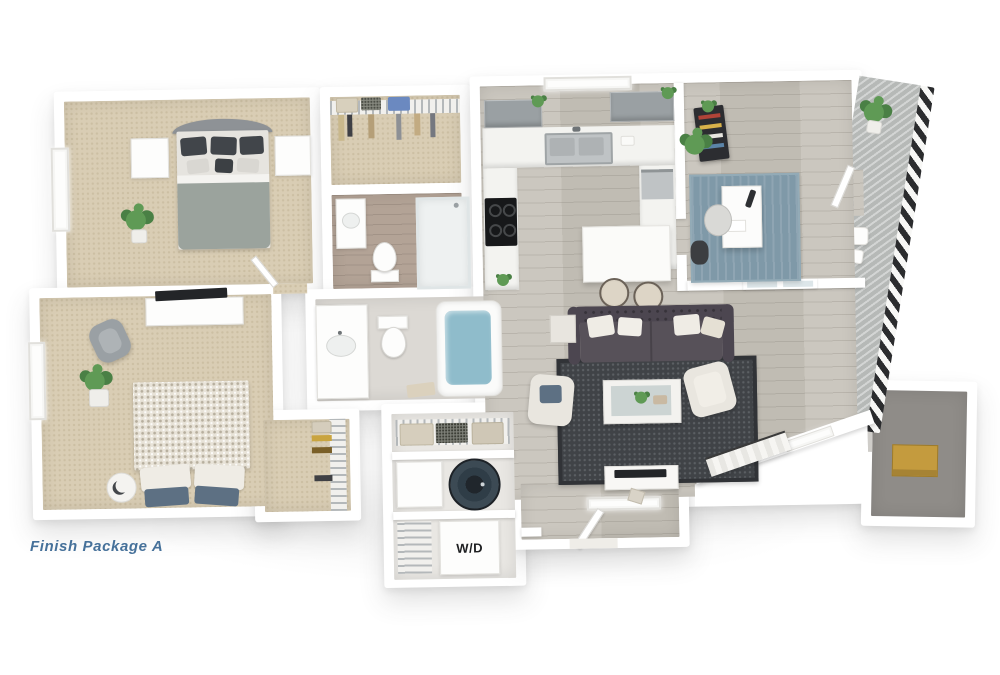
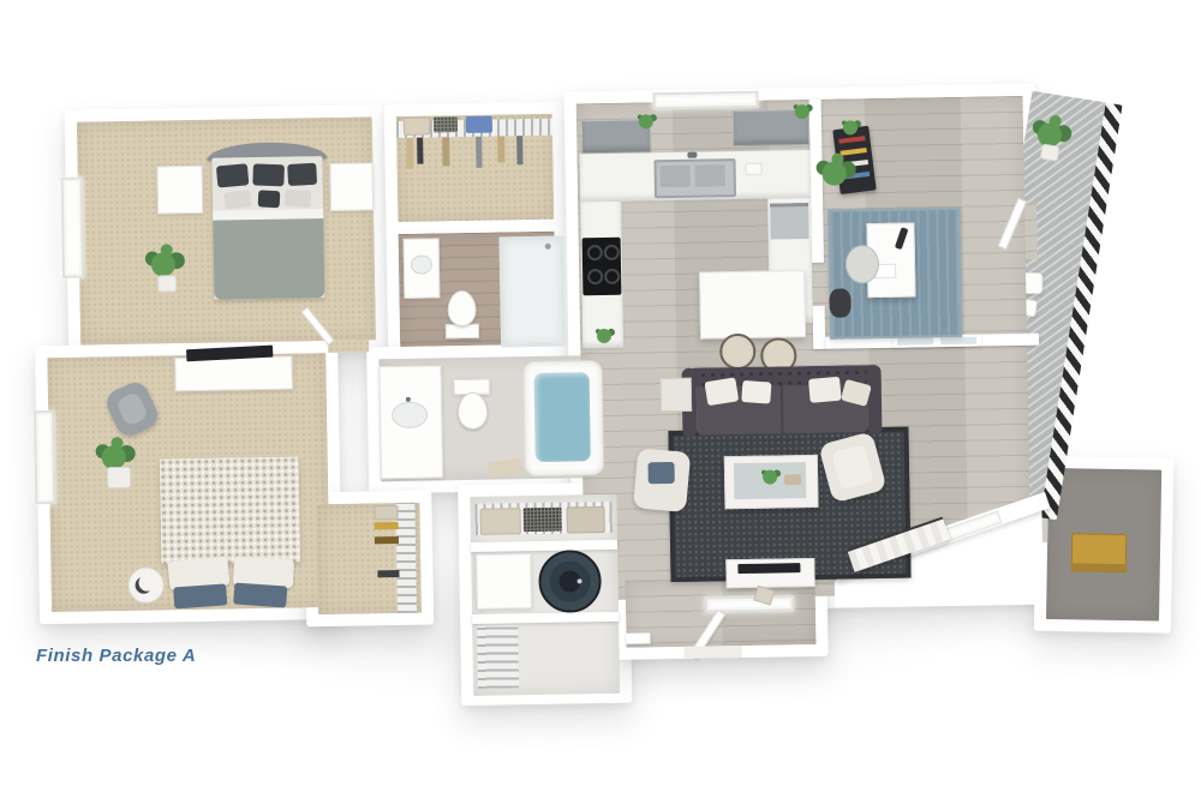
- W/D
  Finish Package A
